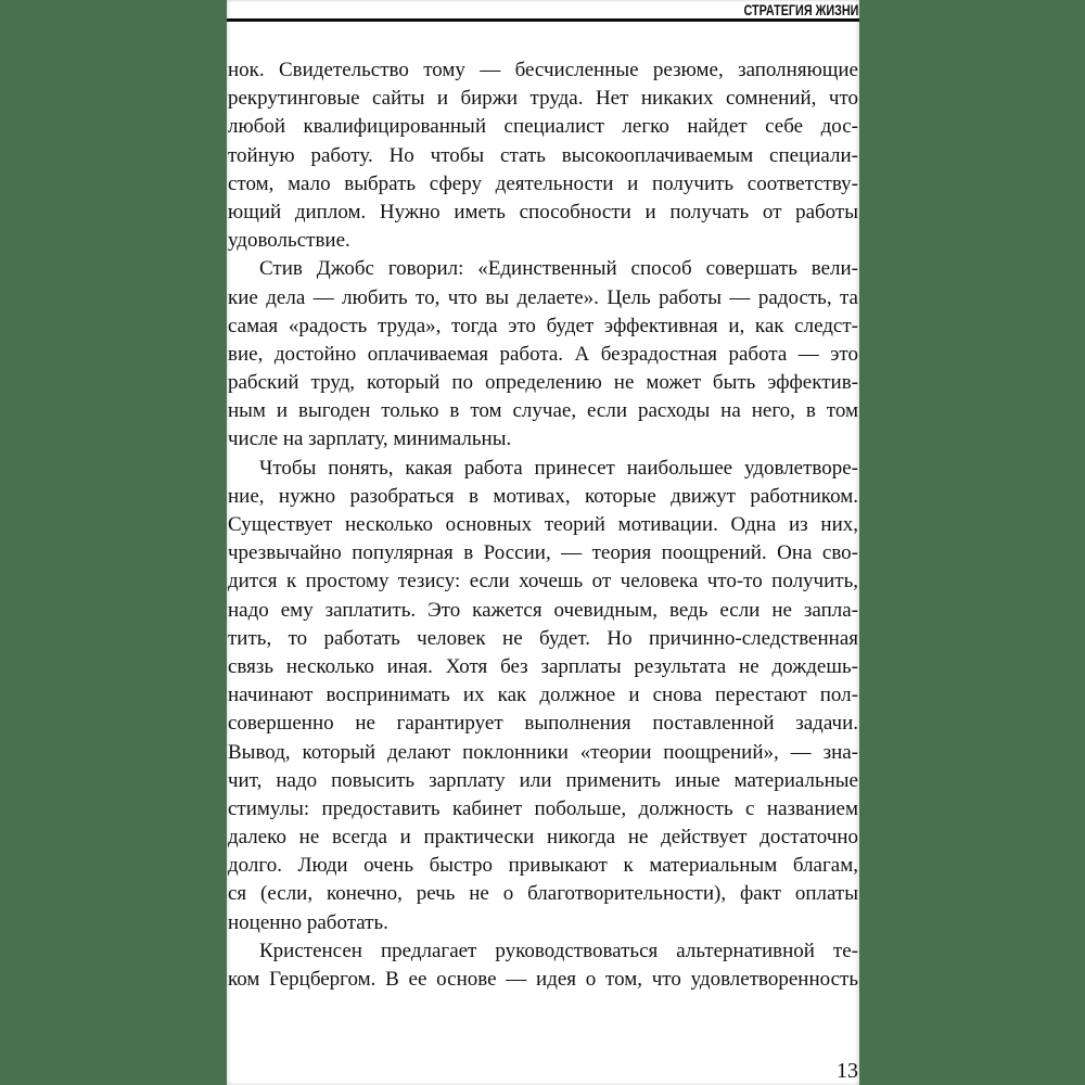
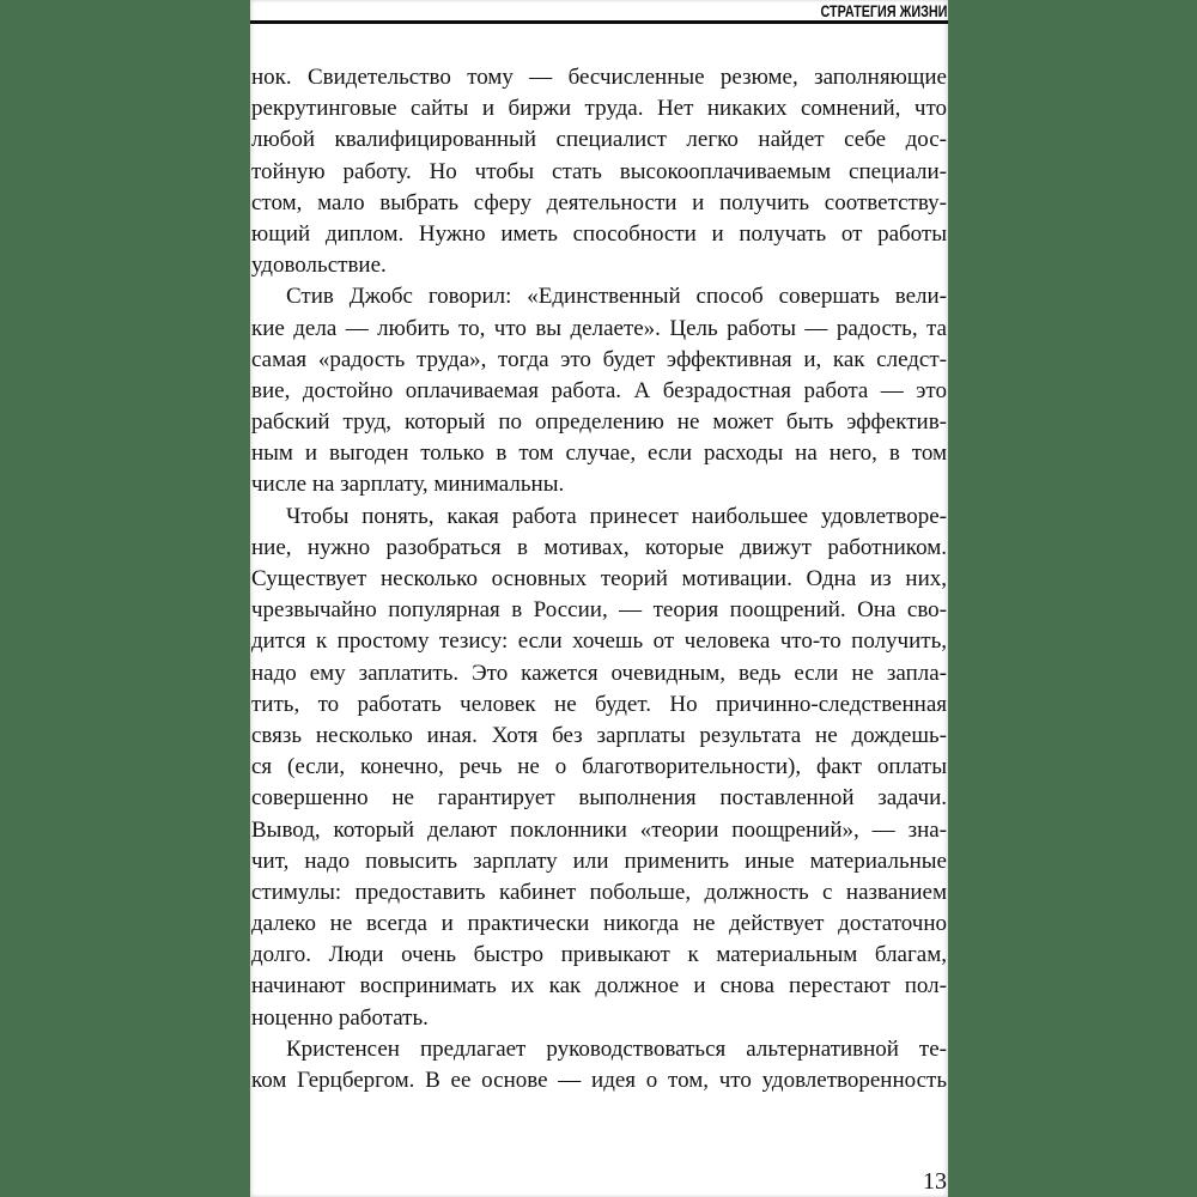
  СТРАТЕГИЯ ЖИЗНИ
  нок. Свидетельство тому — бесчисленные резюме, заполняющие
  рекрутинговые сайты и биржи труда. Нет никаких сомнений, что
  любой квалифицированный специалист легко найдет себе дос-
  тойную работу. Но чтобы стать высокооплачиваемым специали-
  стом, мало выбрать сферу деятельности и получить соответству-
  ющий диплом. Нужно иметь способности и получать от работы
  удовольствие.
  Стив Джобс говорил: «Единственный способ совершать вели-
  кие дела — любить то, что вы делаете». Цель работы — радость, та
  самая «радость труда», тогда это будет эффективная и, как следст-
  вие, достойно оплачиваемая работа. А безрадостная работа — это
  рабский труд, который по определению не может быть эффектив-
  ным и выгоден только в том случае, если расходы на него, в том
  числе на зарплату, минимальны.
  Чтобы понять, какая работа принесет наибольшее удовлетворе-
  ние, нужно разобраться в мотивах, которые движут работником.
  Существует несколько основных теорий мотивации. Одна из них,
  чрезвычайно популярная в России, — теория поощрений. Она сво-
  дится к простому тезису: если хочешь от человека что-то получить,
  надо ему заплатить. Это кажется очевидным, ведь если не запла-
  тить, то работать человек не будет. Но причинно-следственная
  связь несколько иная. Хотя без зарплаты результата не дождешь-
- начинают воспринимать их как должное и снова перестают пол-
+ ся (если, конечно, речь не о благотворительности), факт оплаты
  совершенно не гарантирует выполнения поставленной задачи.
  Вывод, который делают поклонники «теории поощрений», — зна-
  чит, надо повысить зарплату или применить иные материальные
  стимулы: предоставить кабинет побольше, должность с названием
  далеко не всегда и практически никогда не действует достаточно
  долго. Люди очень быстро привыкают к материальным благам,
- ся (если, конечно, речь не о благотворительности), факт оплаты
+ начинают воспринимать их как должное и снова перестают пол-
  ноценно работать.
  Кристенсен предлагает руководствоваться альтернативной те-
  ком Герцбергом. В ее основе — идея о том, что удовлетворенность
  13
